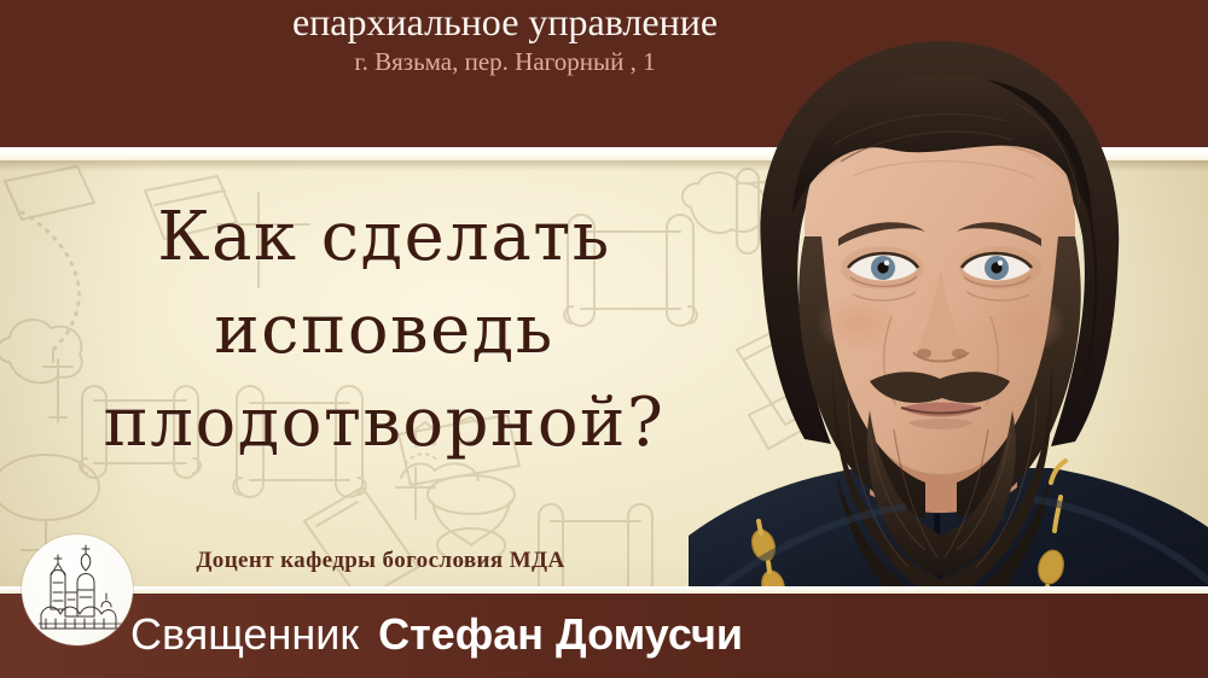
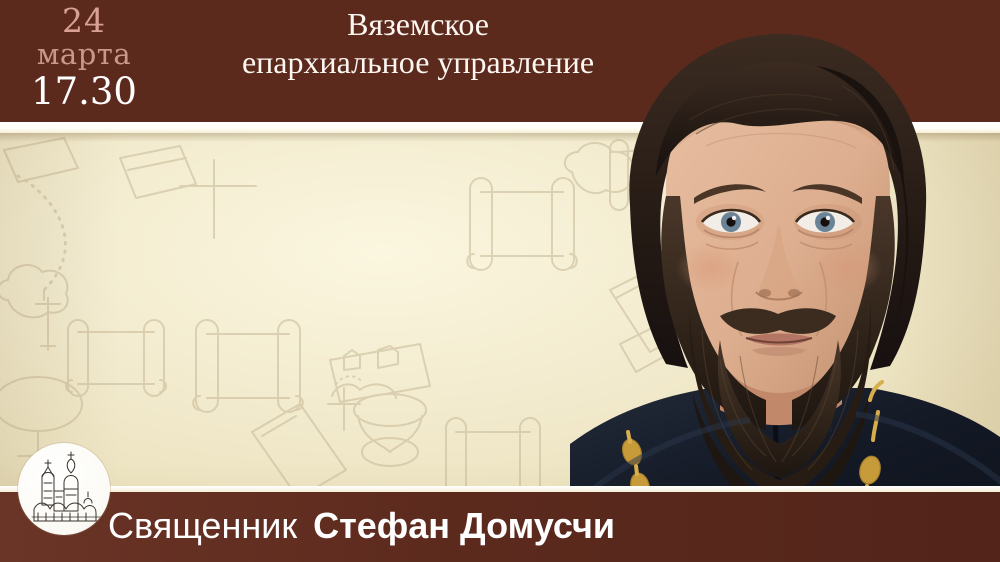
+ 24
+ марта
+ 17.30
+ Вяземское
  епархиальное управление
- г. Вязьма, пер. Нагорный , 1
- Как сделать
- исповедь
- плодотворной?
- Доцент кафедры богословия МДА
  Священник Стефан Домусчи
